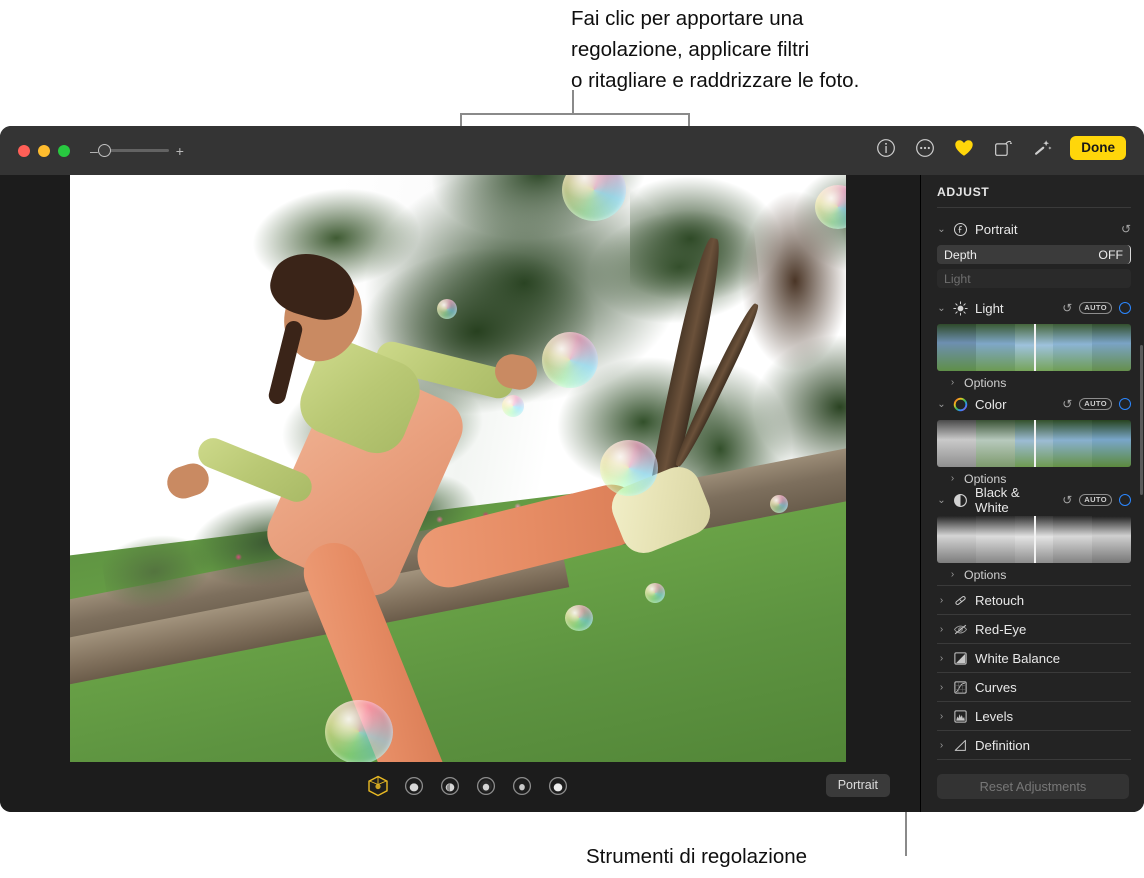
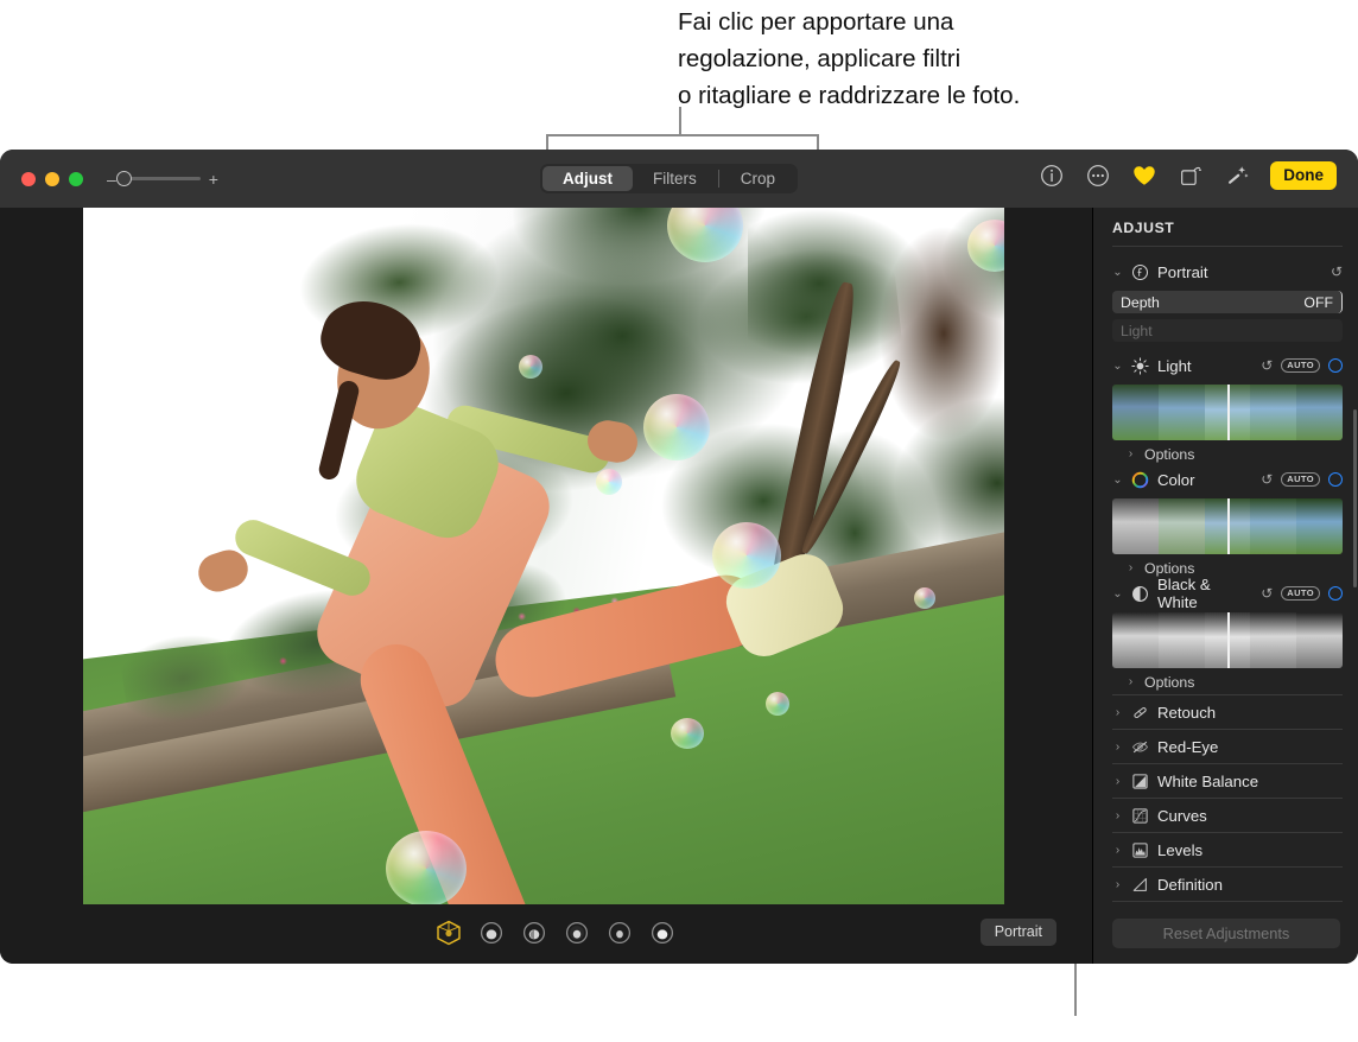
  Fai clic per apportare una
  regolazione, applicare filtri
  o ritagliare e raddrizzare le foto.
- Strumenti di regolazione
  –
  +
+ Adjust
+ Filters
+ Crop
  Done
  Portrait
  ADJUST
  ⌄
  Portrait
  ↺
  Depth
  OFF
  Light
  ⌄
  Light
  ↺
  AUTO
  ›
  Options
  ⌄
  Color
  ↺
  AUTO
  ›
  Options
  ⌄
  Black & White
  ↺
  AUTO
  ›
  Options
  ›
  Retouch
  ›
  Red-Eye
  ›
  White Balance
  ›
  Curves
  ›
  Levels
  ›
  Definition
  Reset Adjustments
